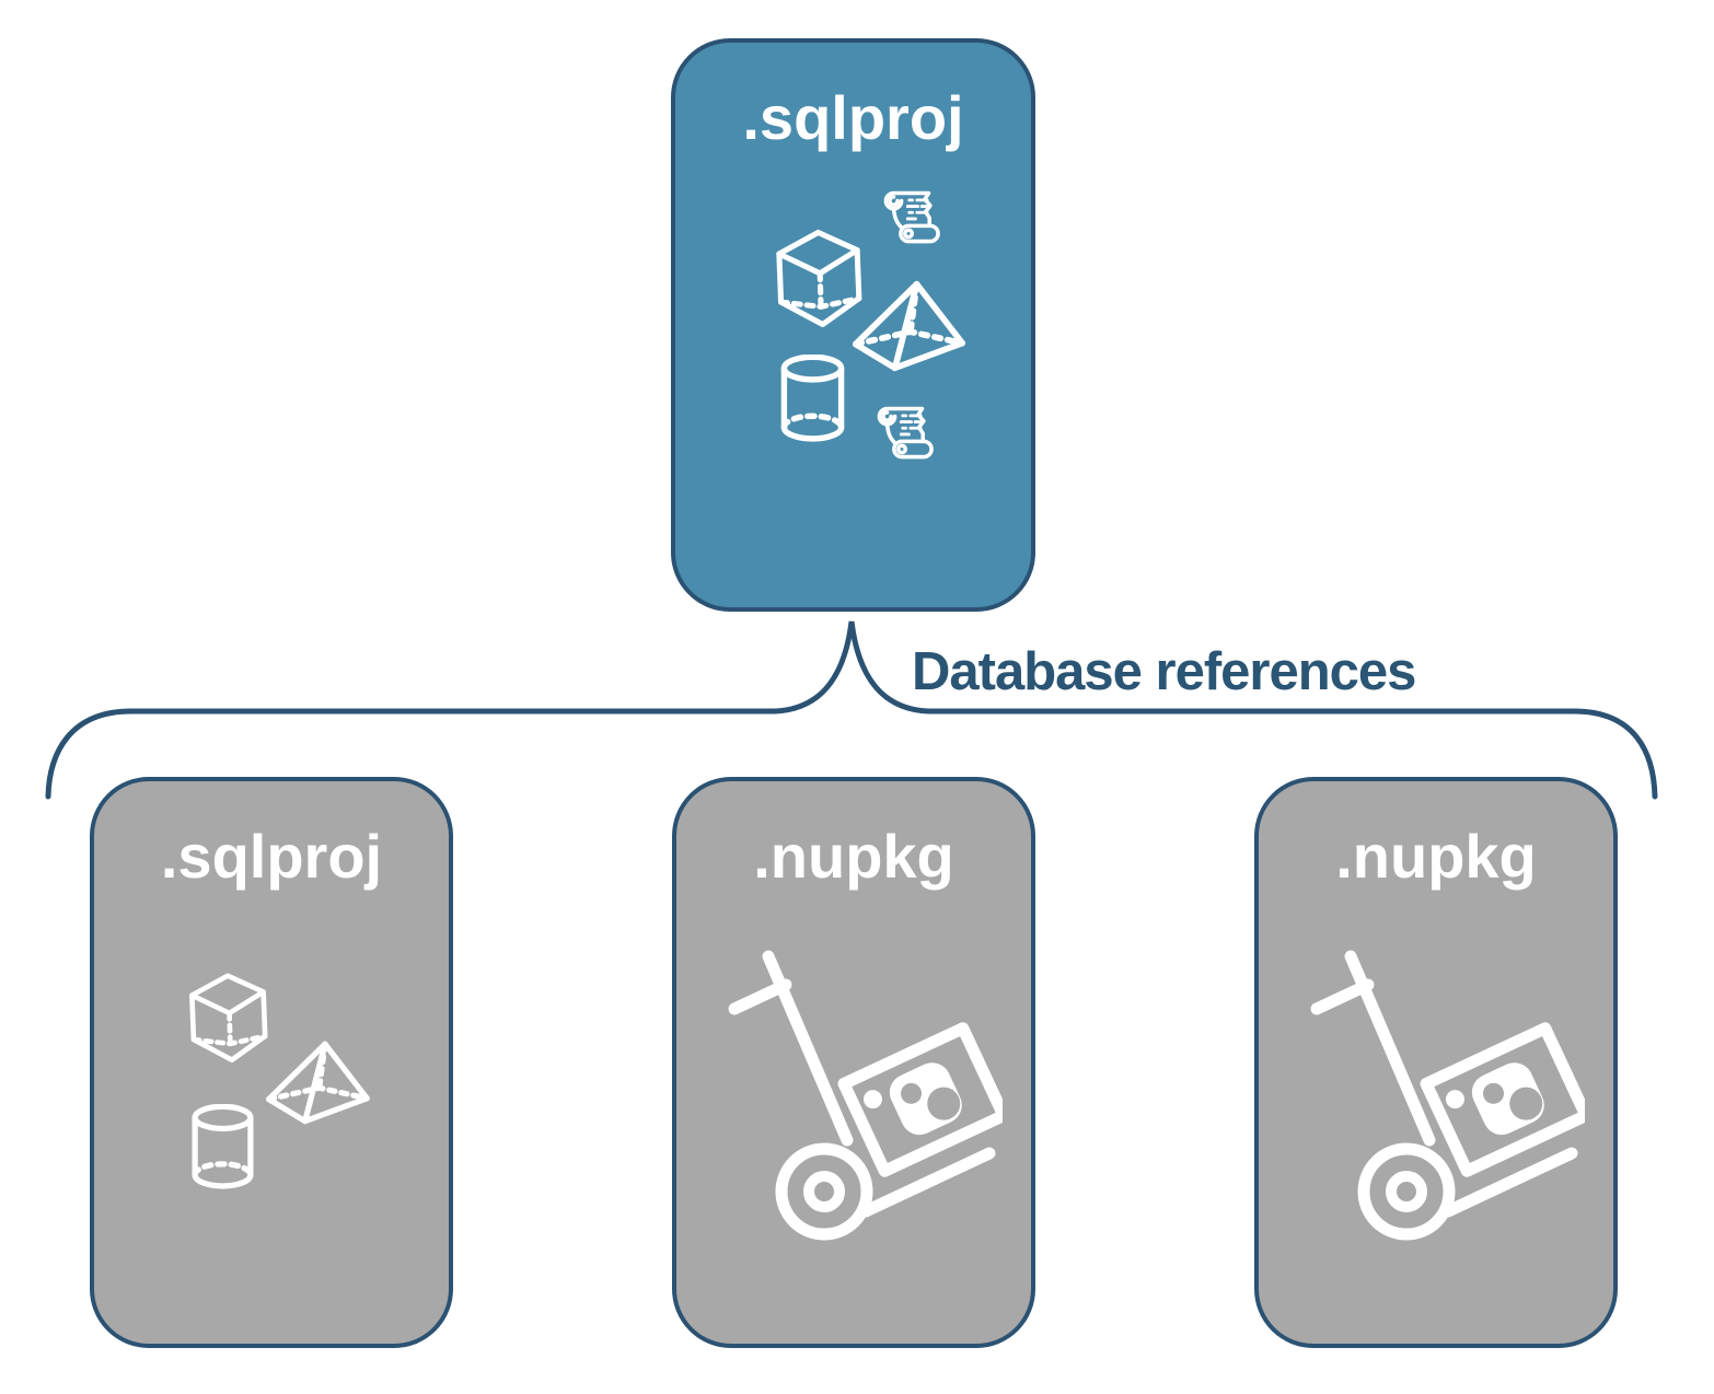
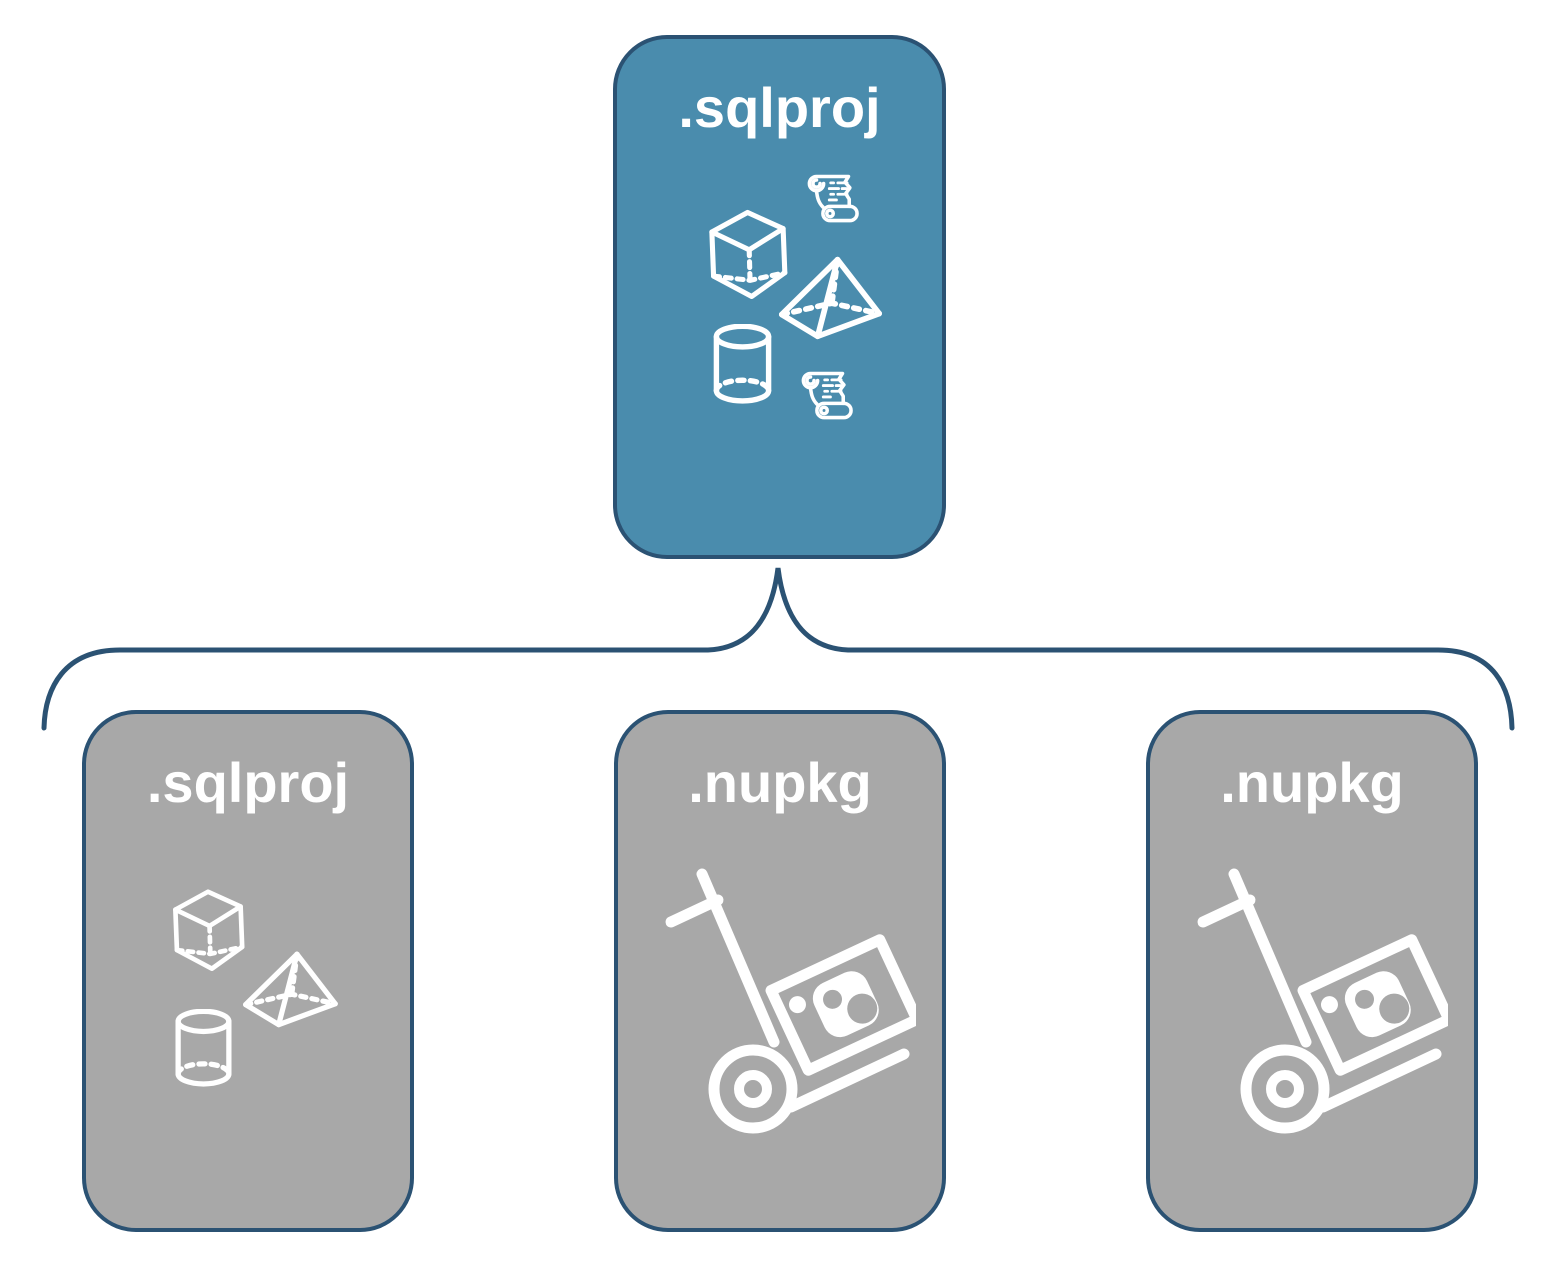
- Database references
  .sqlproj
  .sqlproj
  .nupkg
  .nupkg
